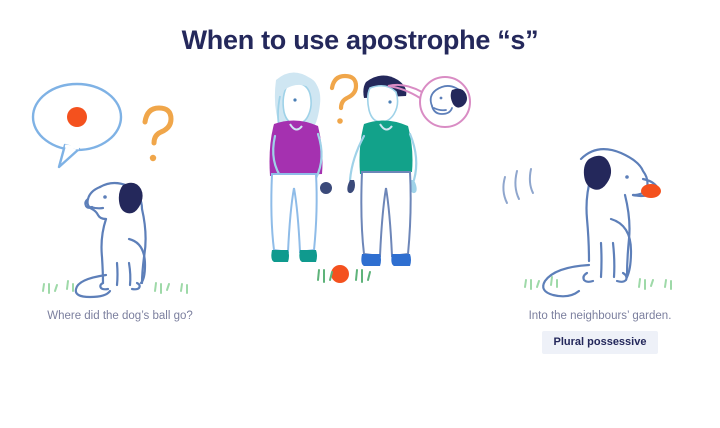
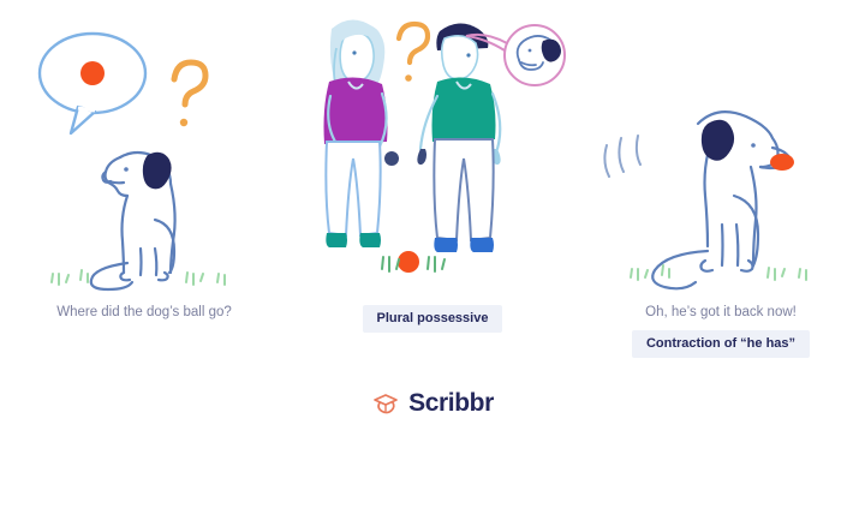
- When to use apostrophe “s”
  Where did the dog’s ball go?
- Into the neighbours’ garden.
  Plural possessive
+ Oh, he’s got it back now!
+ Contraction of “he has”
+ Scribbr
